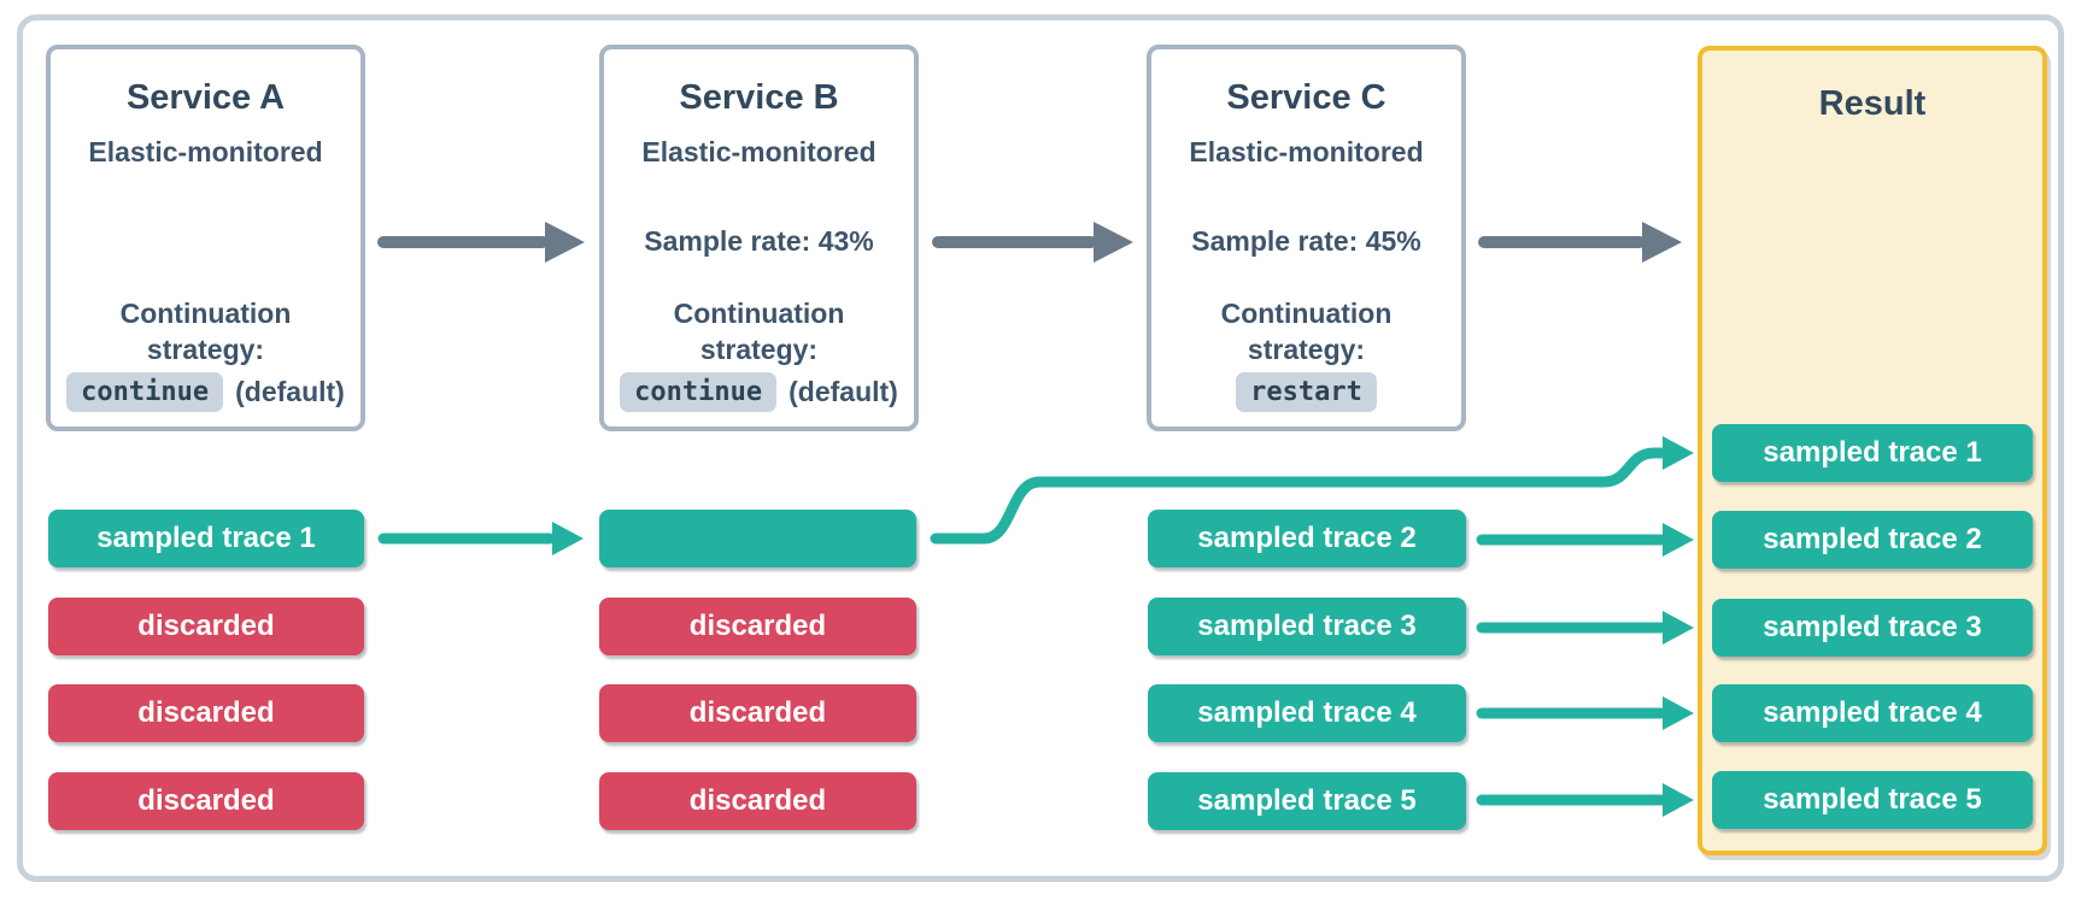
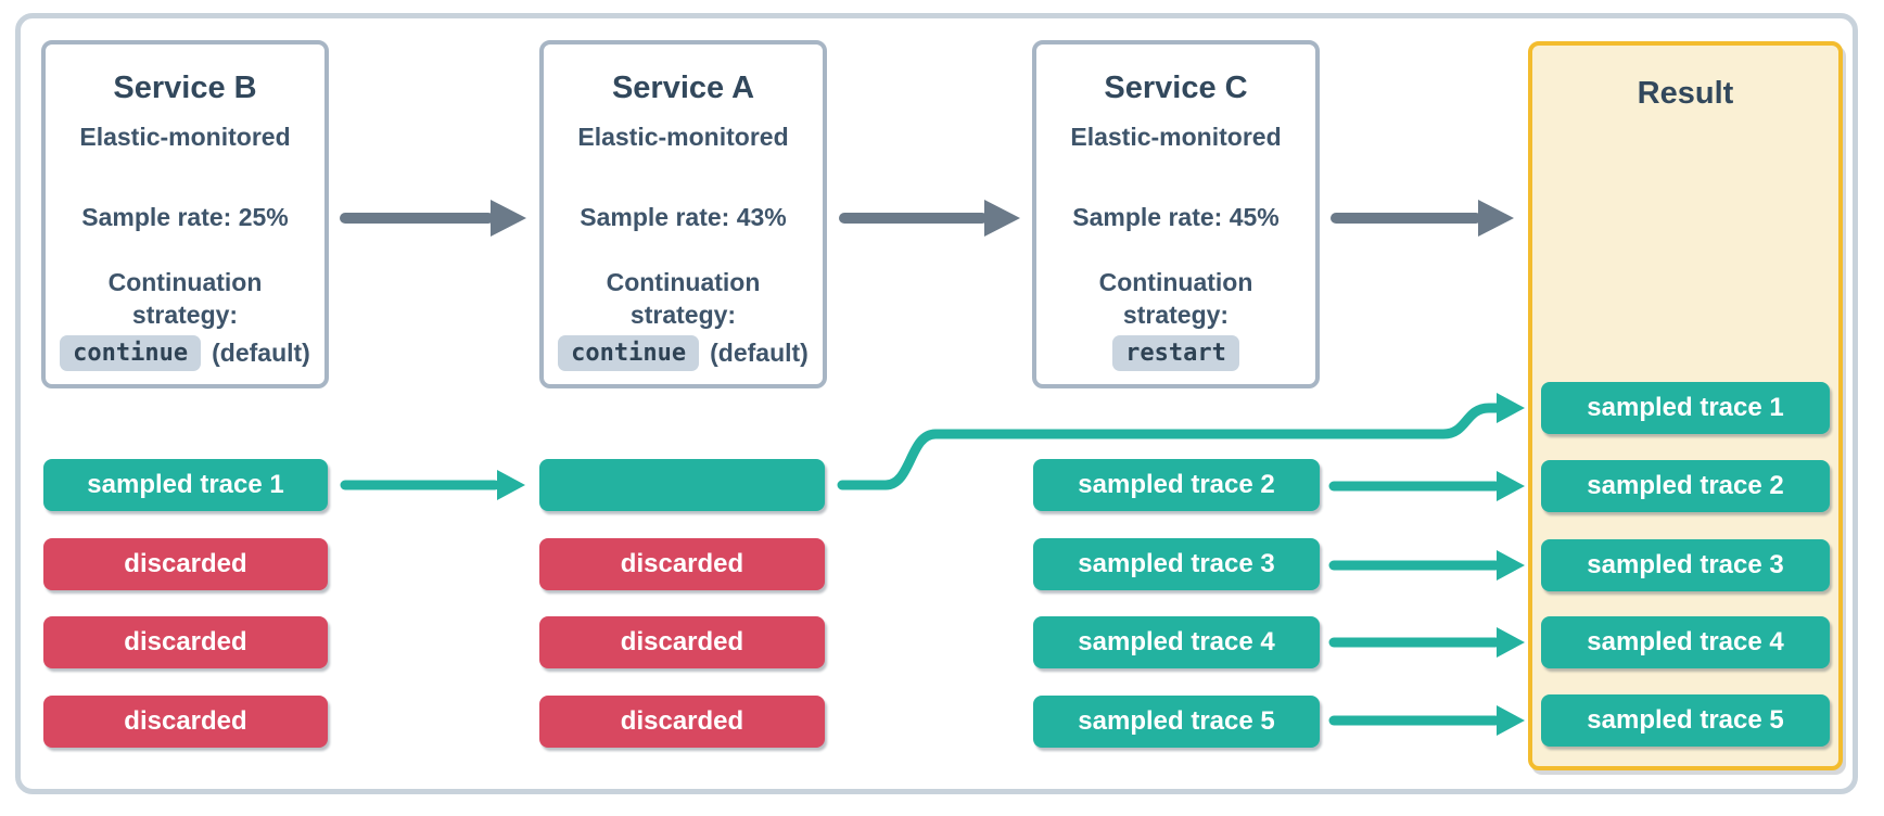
- Service A
+ Service B
  Elastic-monitored
+ Sample rate: 25%
  Continuation
  strategy:
  continue
  (default)
- Service B
+ Service A
  Elastic-monitored
  Sample rate: 43%
  Continuation
  strategy:
  continue
  (default)
  Service C
  Elastic-monitored
  Sample rate: 45%
  Continuation
  strategy:
  restart
  Result
  sampled trace 1
  discarded
  discarded
  discarded
  discarded
  discarded
  discarded
  sampled trace 2
  sampled trace 3
  sampled trace 4
  sampled trace 5
  sampled trace 1
  sampled trace 2
  sampled trace 3
  sampled trace 4
  sampled trace 5
